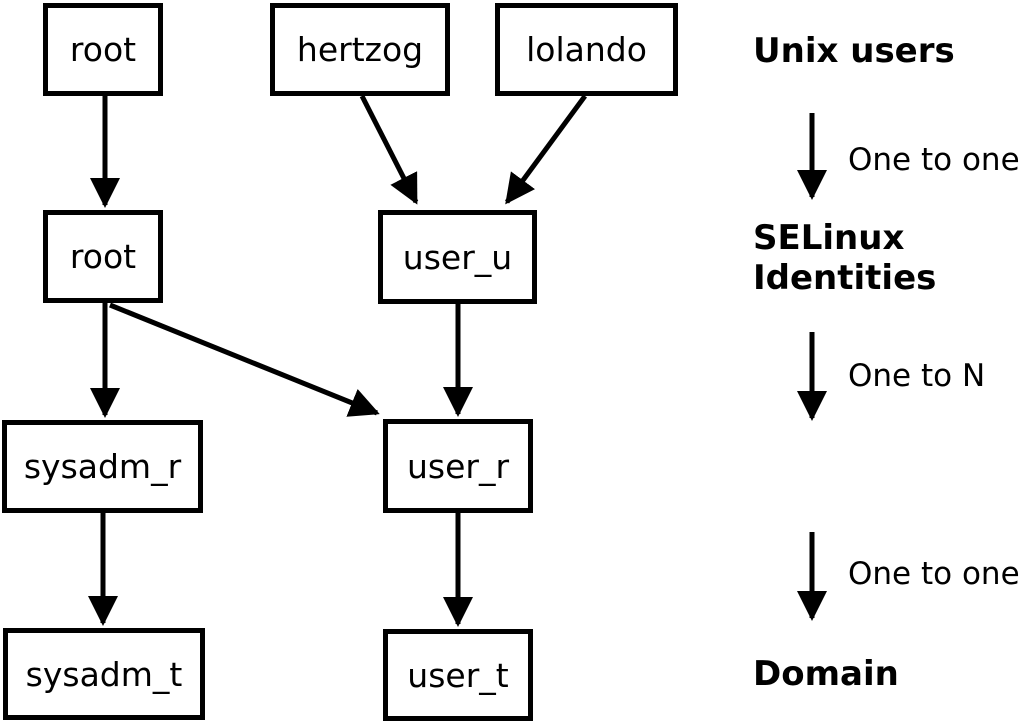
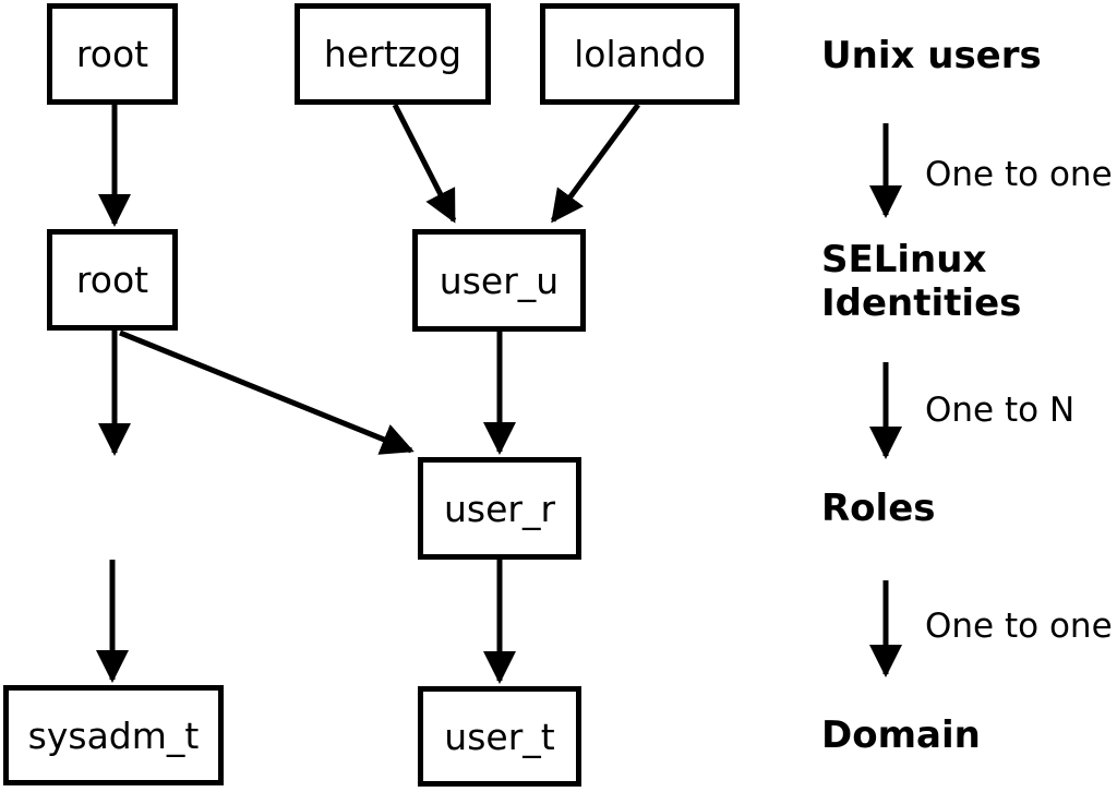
  root
  hertzog
  lolando
  root
  user_u
- sysadm_r
  user_r
  sysadm_t
  user_t
  Unix users
  One to one
  SELinux
  Identities
  One to N
+ Roles
  One to one
  Domain
